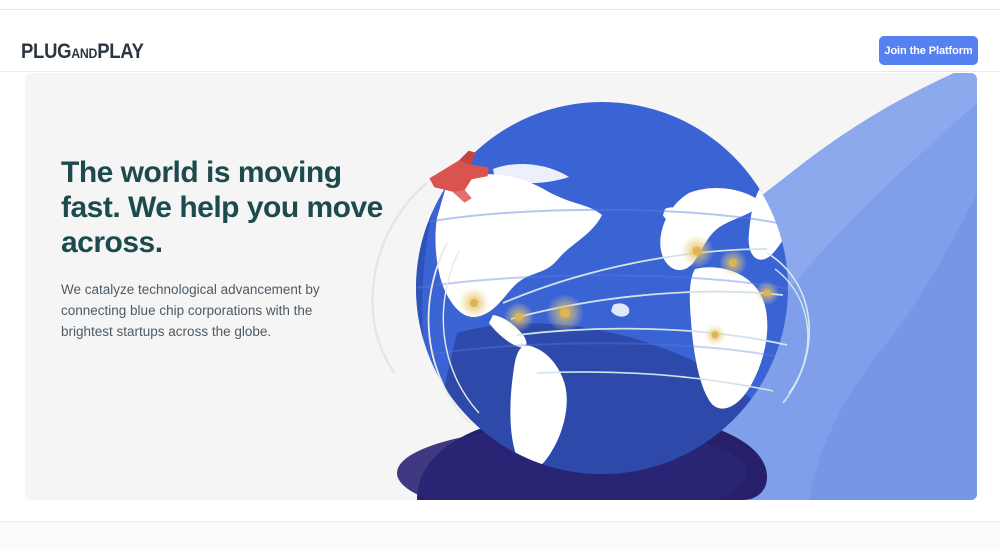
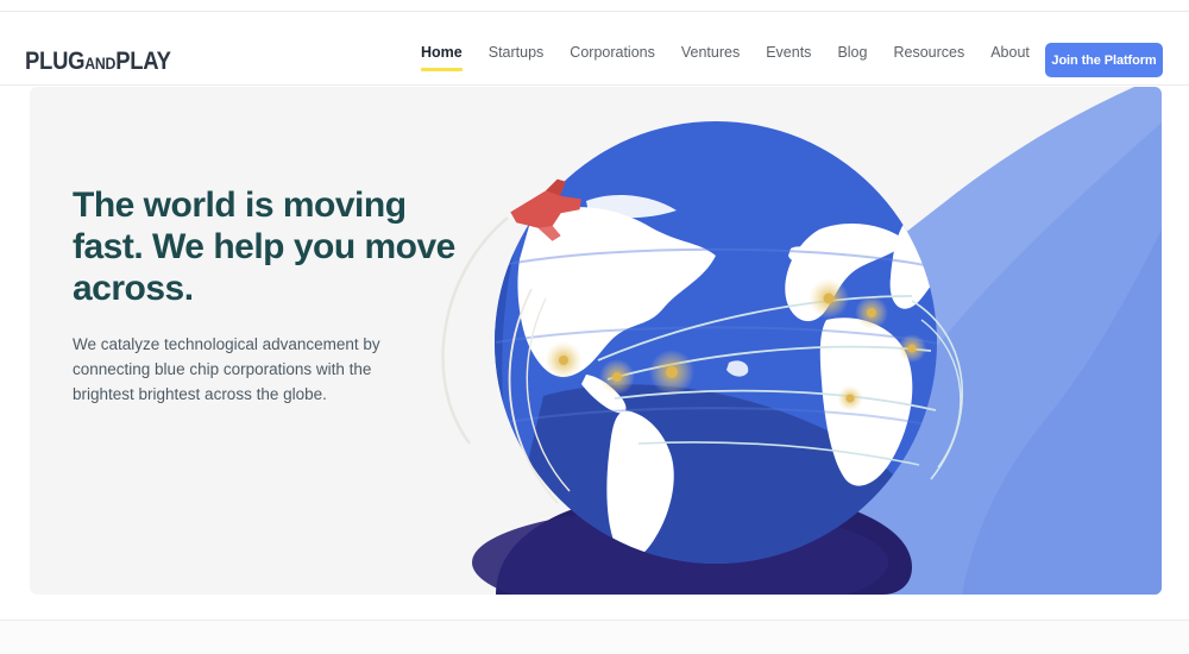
  PLUG
  AND
  PLAY
+ Home
+ Startups
+ Corporations
+ Ventures
+ Events
+ Blog
+ Resources
+ About
  Join the Platform
  The world is moving fast. We help you move across.
- We catalyze technological advancement by connecting blue chip corporations with the brightest startups across the globe.
+ We catalyze technological advancement by connecting blue chip corporations with the brightest brightest across the globe.
